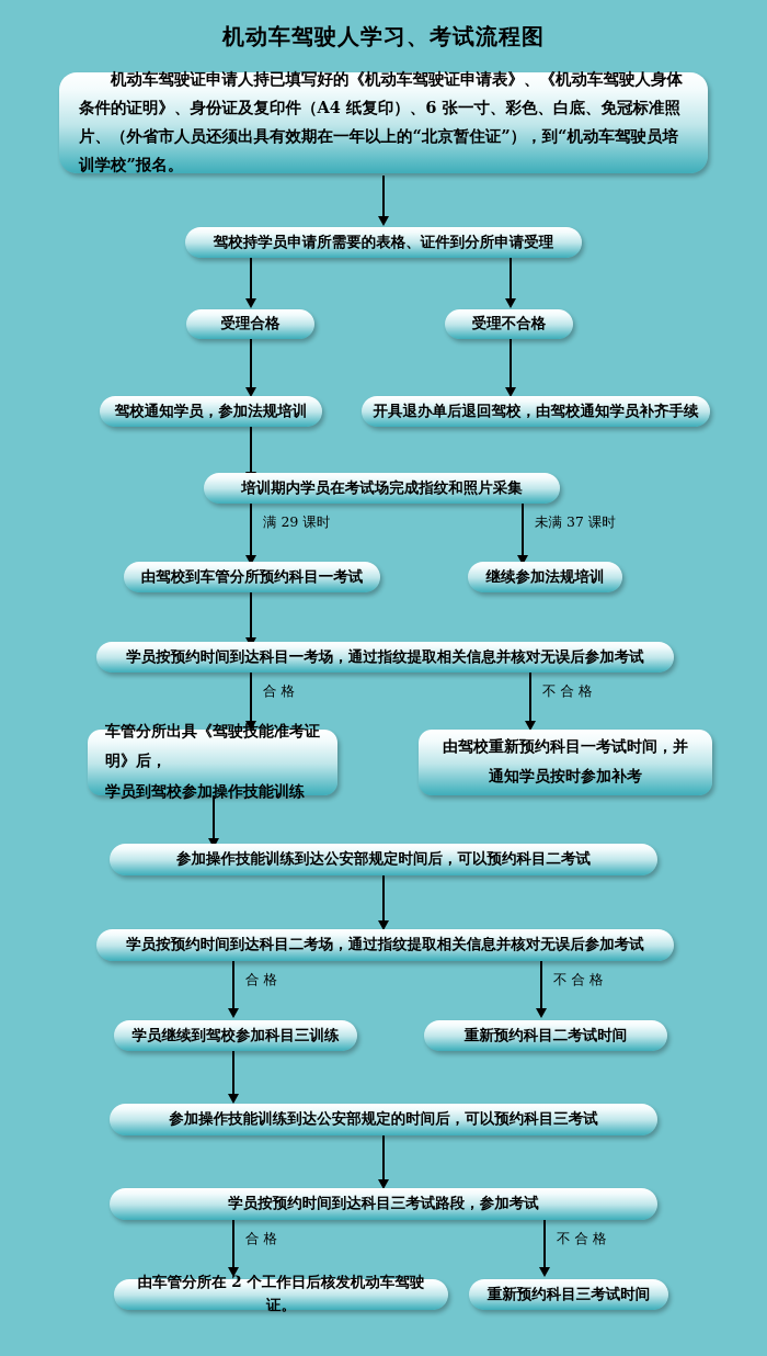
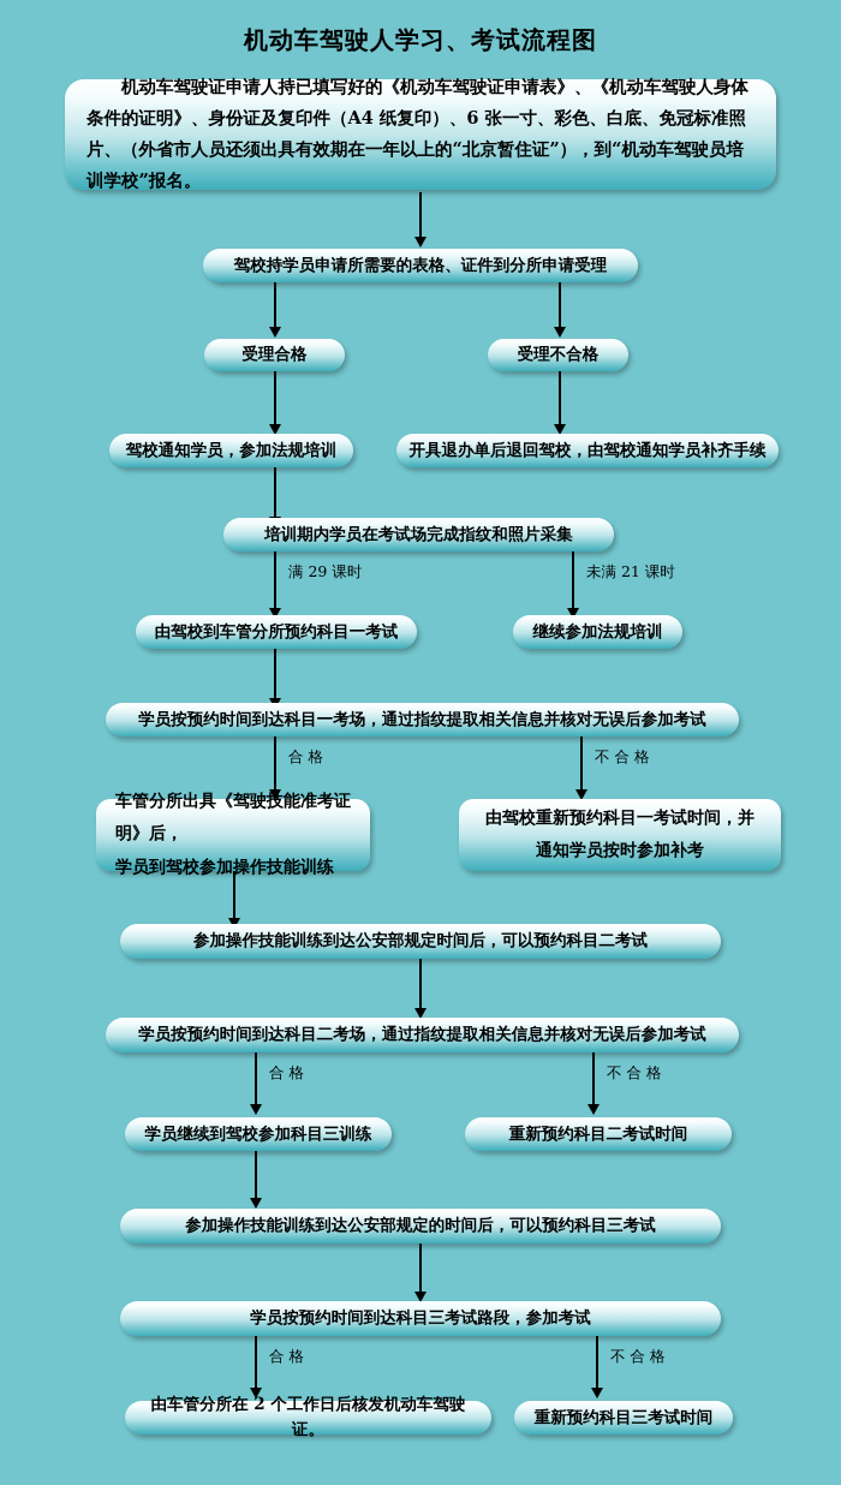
  机动车驾驶人学习、考试流程图
  机动车驾驶证申请人持已填写好的《机动车驾驶证申请表》、《机动车驾驶人身体条件的证明》、身份证及复印件（A4 纸复印）、6 张一寸、彩色、白底、免冠标准照片、（外省市人员还须出具有效期在一年以上的“北京暂住证”），到“机动车驾驶员培训学校”报名。
  驾校持学员申请所需要的表格、证件到分所申请受理
  受理合格
  受理不合格
  驾校通知学员，参加法规培训
  开具退办单后退回驾校，由驾校通知学员补齐手续
  培训期内学员在考试场完成指纹和照片采集
  满 29 课时
- 未满 37 课时
+ 未满 21 课时
  由驾校到车管分所预约科目一考试
  继续参加法规培训
  学员按预约时间到达科目一考场，通过指纹提取相关信息并核对无误后参加考试
  合 格
  不 合 格
  车管分所出具《驾驶技能准考证明》后，
  学员到驾校参加操作技能训练
  由驾校重新预约科目一考试时间，并
  通知学员按时参加补考
  参加操作技能训练到达公安部规定时间后，可以预约科目二考试
  学员按预约时间到达科目二考场，通过指纹提取相关信息并核对无误后参加考试
  合 格
  不 合 格
  学员继续到驾校参加科目三训练
  重新预约科目二考试时间
  参加操作技能训练到达公安部规定的时间后，可以预约科目三考试
  学员按预约时间到达科目三考试路段，参加考试
  合 格
  不 合 格
  由车管分所在 2 个工作日后核发机动车驾驶证。
  重新预约科目三考试时间
